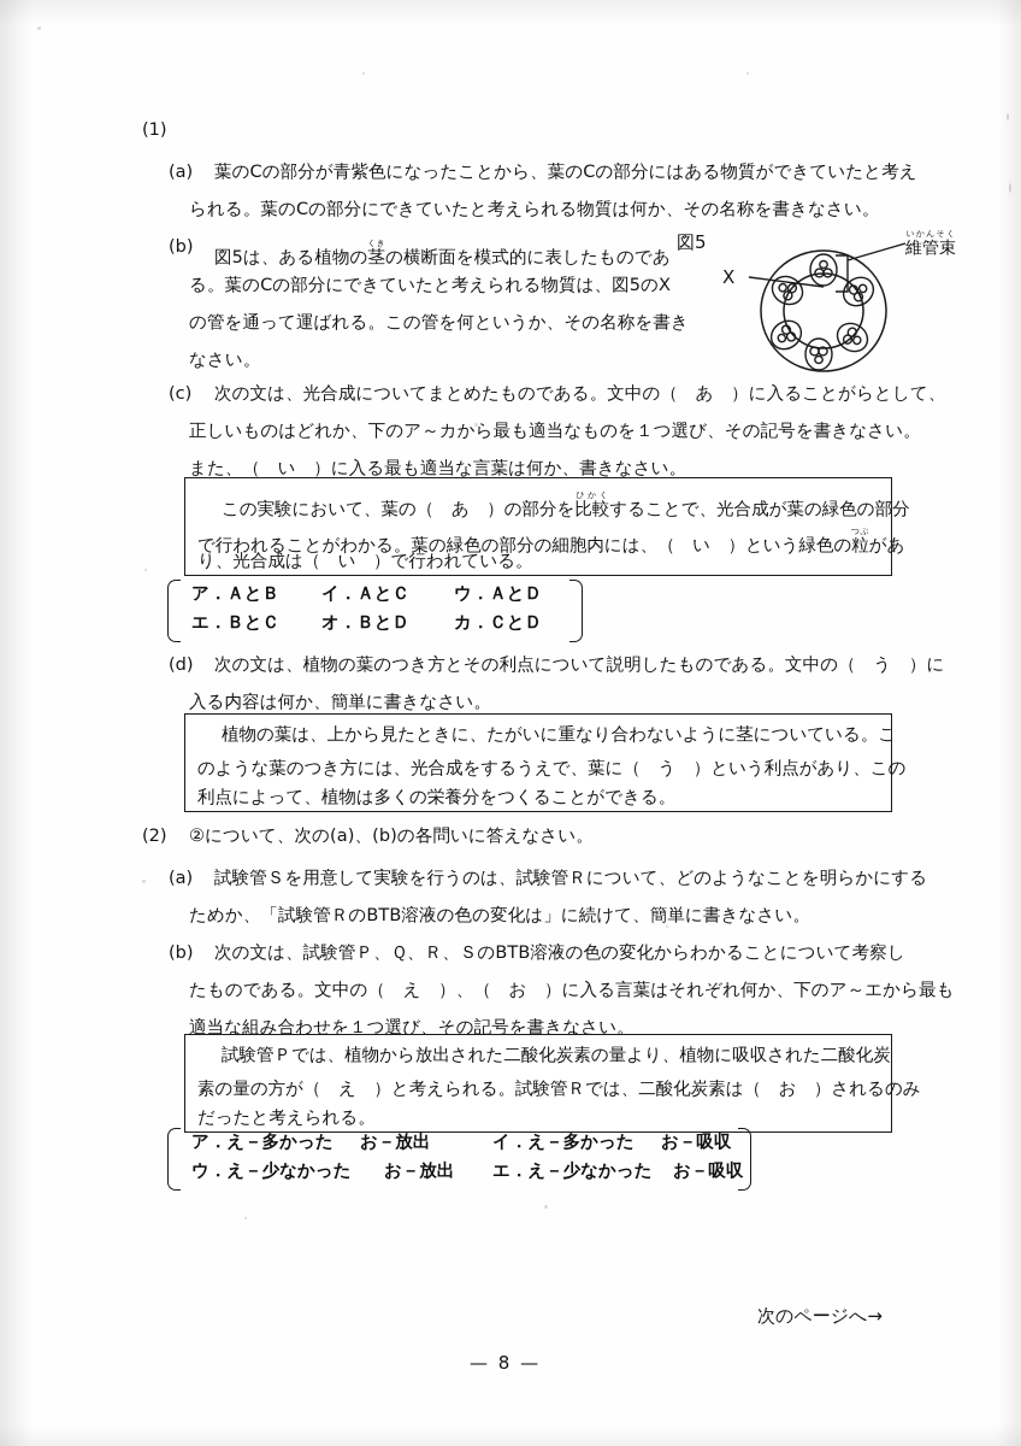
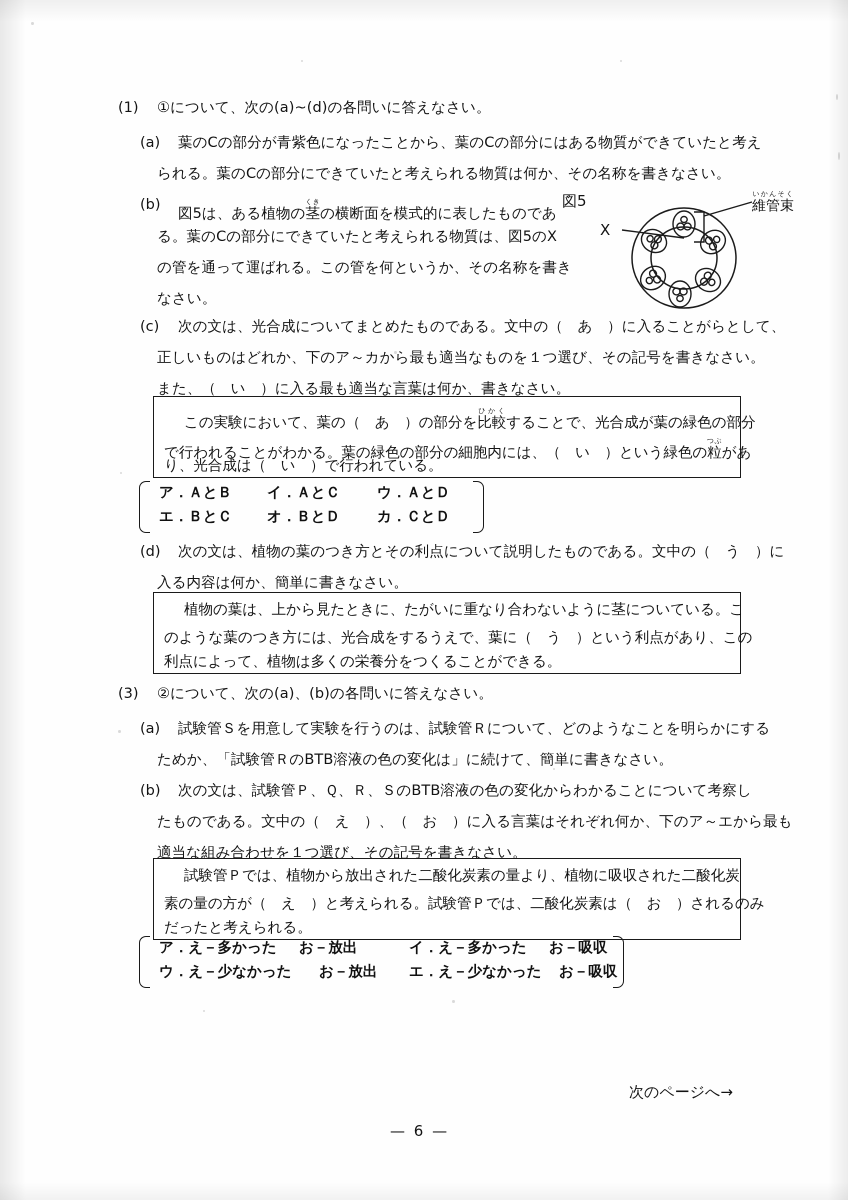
  (1)
+ ①について、次の(a)~(d)の各問いに答えなさい。
  (a)
  葉のCの部分が青紫色になったことから、葉のCの部分にはある物質ができていたと考え
  られる。葉のCの部分にできていたと考えられる物質は何か、その名称を書きなさい。
  (b)
  図5は、ある植物の茎くきの横断面を模式的に表したものであ
  る。葉のCの部分にできていたと考えられる物質は、図5のX
  の管を通って運ばれる。この管を何というか、その名称を書き
  なさい。
  図5
  X
  維管束いかんそく
  (c)
  次の文は、光合成についてまとめたものである。文中の（ あ ）に入ることがらとして、
  正しいものはどれか、下のア～カから最も適当なものを１つ選び、その記号を書きなさい。
  また、（ い ）に入る最も適当な言葉は何か、書きなさい。
  この実験において、葉の（ あ ）の部分を比較ひかくすることで、光合成が葉の緑色の部分
  で行われることがわかる。葉の緑色の部分の細胞内には、（ い ）という緑色の粒つぶがあ
  り、光合成は（ い ）で行われている。
  ア．ＡとＢ イ．ＡとＣ ウ．ＡとＤ
  エ．ＢとＣ オ．ＢとＤ カ．ＣとＤ
  (d)
  次の文は、植物の葉のつき方とその利点について説明したものである。文中の（ う ）に
  入る内容は何か、簡単に書きなさい。
  植物の葉は、上から見たときに、たがいに重なり合わないように茎についている。こ
  のような葉のつき方には、光合成をするうえで、葉に（ う ）という利点があり、この
  利点によって、植物は多くの栄養分をつくることができる。
- (2)
+ (3)
  ②について、次の(a)、(b)の各問いに答えなさい。
  (a)
  試験管Ｓを用意して実験を行うのは、試験管Ｒについて、どのようなことを明らかにする
  ためか、「試験管ＲのBTB溶液の色の変化は」に続けて、簡単に書きなさい。
  (b)
  次の文は、試験管Ｐ、Ｑ、Ｒ、ＳのBTB溶液の色の変化からわかることについて考察し
  たものである。文中の（ え ）、（ お ）に入る言葉はそれぞれ何か、下のア～エから最も
  適当な組み合わせを１つ選び、その記号を書きなさい。
  試験管Ｐでは、植物から放出された二酸化炭素の量より、植物に吸収された二酸化炭
- 素の量の方が（ え ）と考えられる。試験管Ｒでは、二酸化炭素は（ お ）されるのみ
+ 素の量の方が（ え ）と考えられる。試験管Ｐでは、二酸化炭素は（ お ）されるのみ
  だったと考えられる。
  ア．え－多かった お－放出 イ．え－多かった お－吸収
  ウ．え－少なかった お－放出 エ．え－少なかった お－吸収
  次のページへ→
- — 8 —
+ — 6 —
